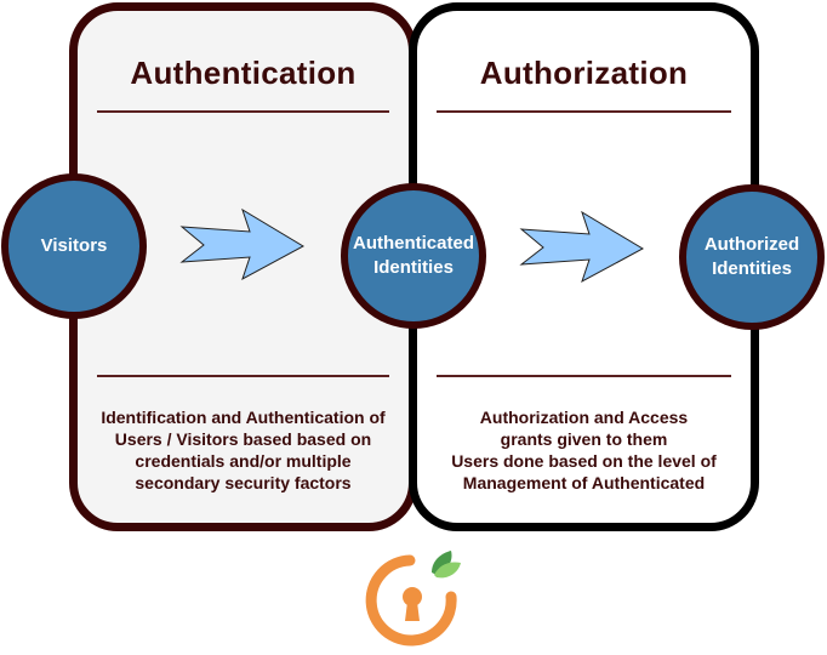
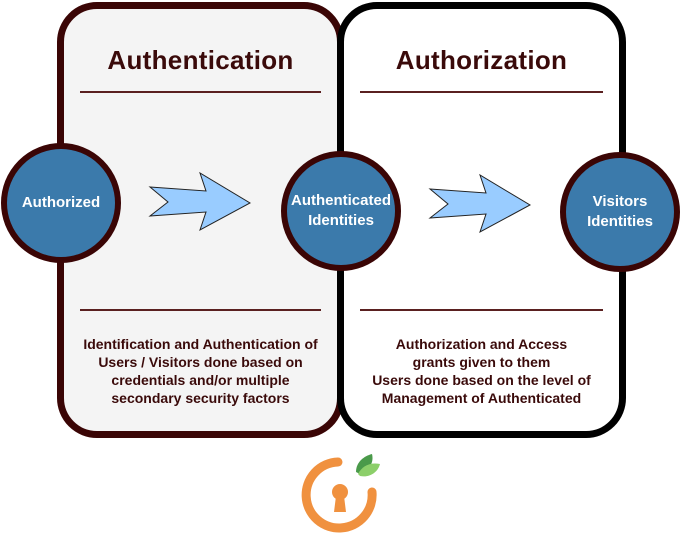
  Authentication
  Identification and Authentication of
- Users / Visitors based based on
+ Users / Visitors done based on
  credentials and/or multiple
  secondary security factors
  Authorization
  Authorization and Access
  grants given to them
  Users done based on the level of
  Management of Authenticated
- Visitors
+ Authorized
  Authenticated
  Identities
- Authorized
+ Visitors
  Identities
